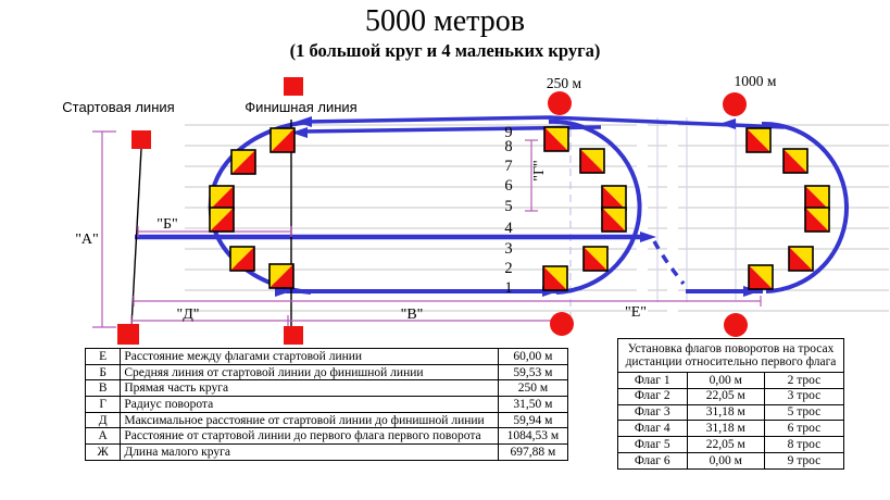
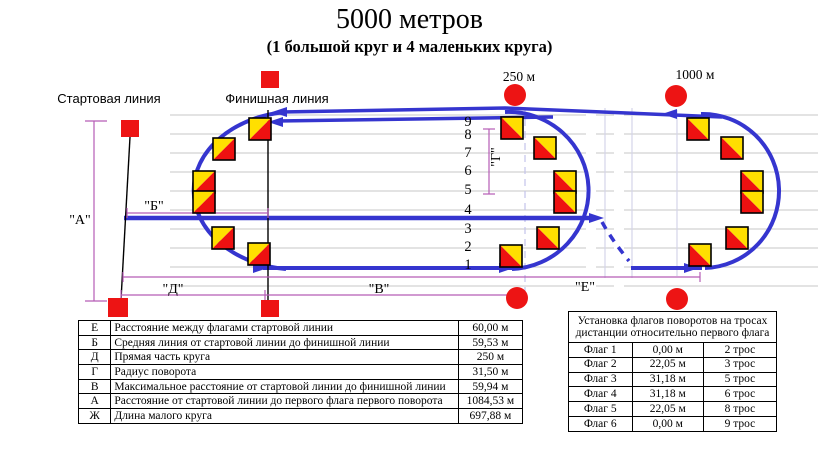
  5000 метров
  (1 большой круг и 4 маленьких круга)
  Стартовая линия
  Финишная линия
  250 м
  1000 м
  "А"
  "Б"
  "Д"
  "В"
  "Е"
  1
  2
  3
  4
  5
  6
  7
  8
  9
  Е	Расстояние между флагами стартовой линии	60,00 м
  Б	Средняя линия от стартовой линии до финишной линии	59,53 м
- В	Прямая часть круга	250 м
+ Д	Прямая часть круга	250 м
  Г	Радиус поворота	31,50 м
- Д	Максимальное расстояние от стартовой линии до финишной линии	59,94 м
+ В	Максимальное расстояние от стартовой линии до финишной линии	59,94 м
  А	Расстояние от стартовой линии до первого флага первого поворота	1084,53 м
  Ж	Длина малого круга	697,88 м
  Установка флагов поворотов на тросах дистанции относительно первого флага
  Флаг 1	0,00 м	2 трос
  Флаг 2	22,05 м	3 трос
  Флаг 3	31,18 м	5 трос
  Флаг 4	31,18 м	6 трос
  Флаг 5	22,05 м	8 трос
  Флаг 6	0,00 м	9 трос
